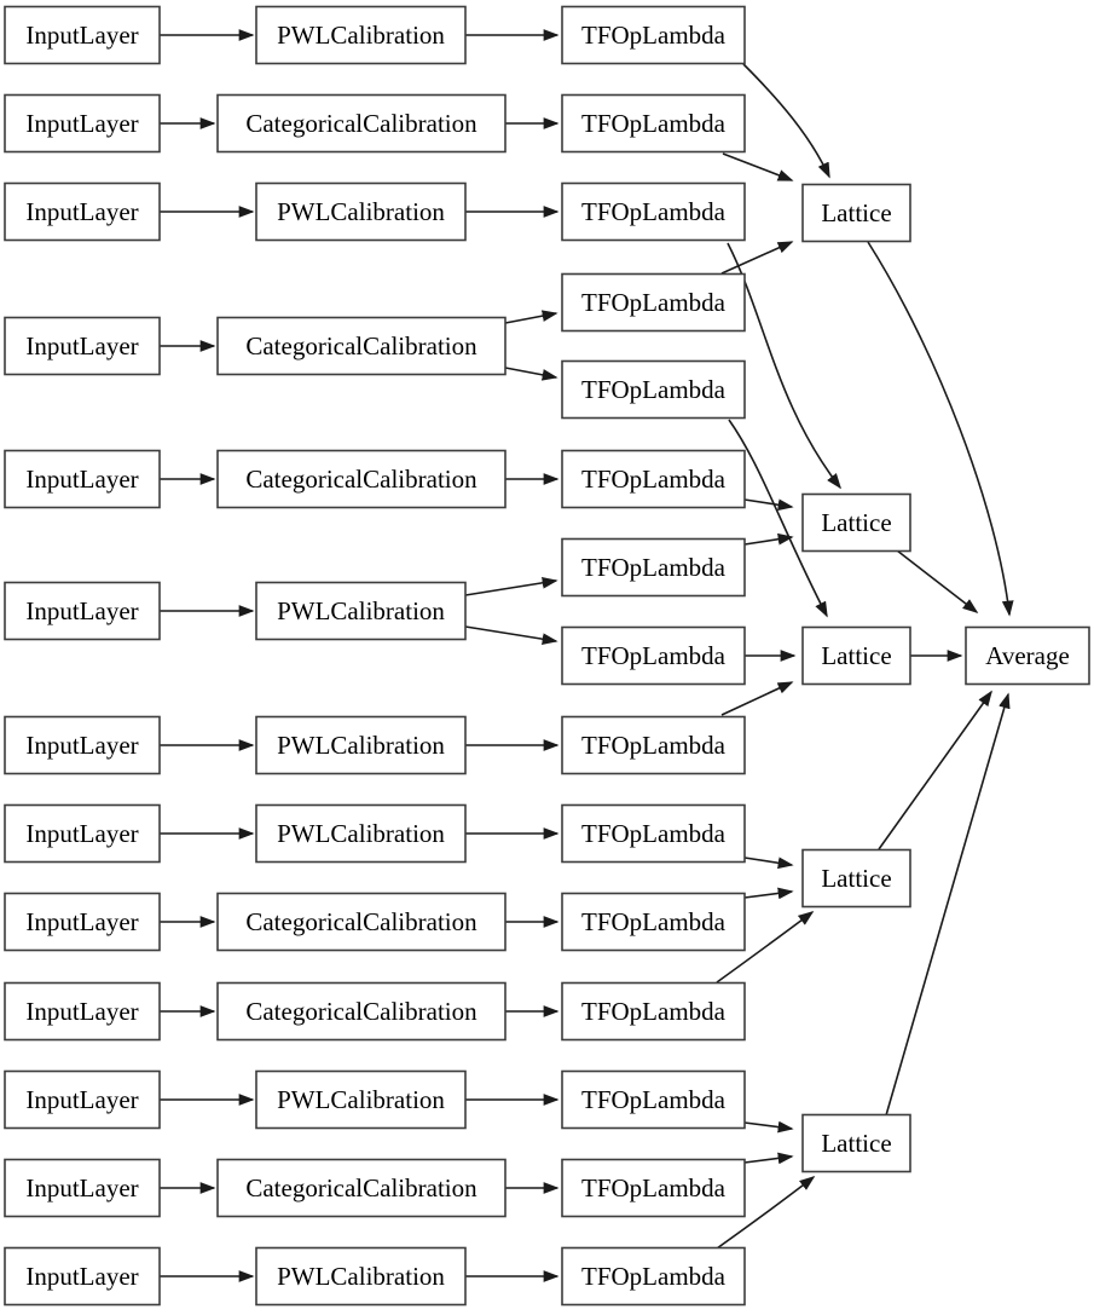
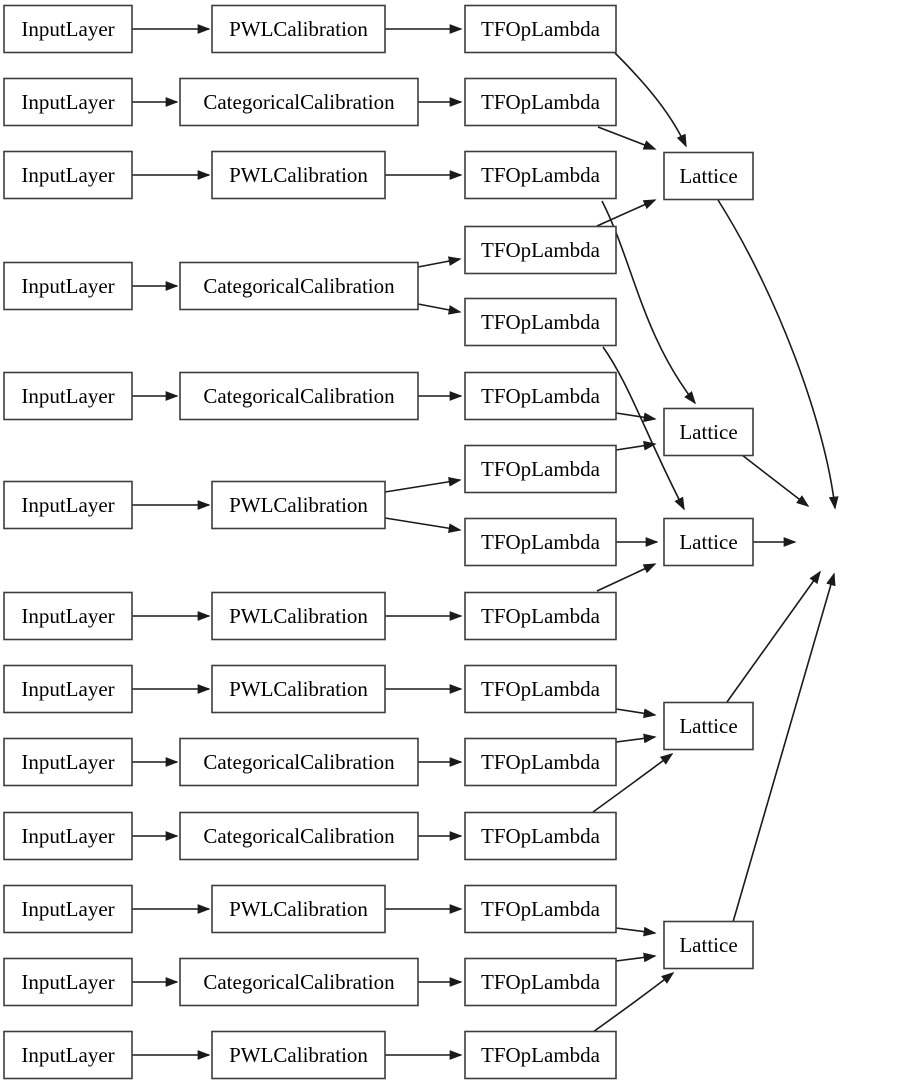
  InputLayer
  InputLayer
  InputLayer
  InputLayer
  InputLayer
  InputLayer
  InputLayer
  InputLayer
  InputLayer
  InputLayer
  InputLayer
  InputLayer
  InputLayer
  PWLCalibration
  CategoricalCalibration
  PWLCalibration
  CategoricalCalibration
  CategoricalCalibration
  PWLCalibration
  PWLCalibration
  PWLCalibration
  CategoricalCalibration
  CategoricalCalibration
  PWLCalibration
  CategoricalCalibration
  PWLCalibration
  TFOpLambda
  TFOpLambda
  TFOpLambda
  TFOpLambda
  TFOpLambda
  TFOpLambda
  TFOpLambda
  TFOpLambda
  TFOpLambda
  TFOpLambda
  TFOpLambda
  TFOpLambda
  TFOpLambda
  TFOpLambda
  TFOpLambda
  Lattice
  Lattice
  Lattice
  Lattice
  Lattice
- Average
